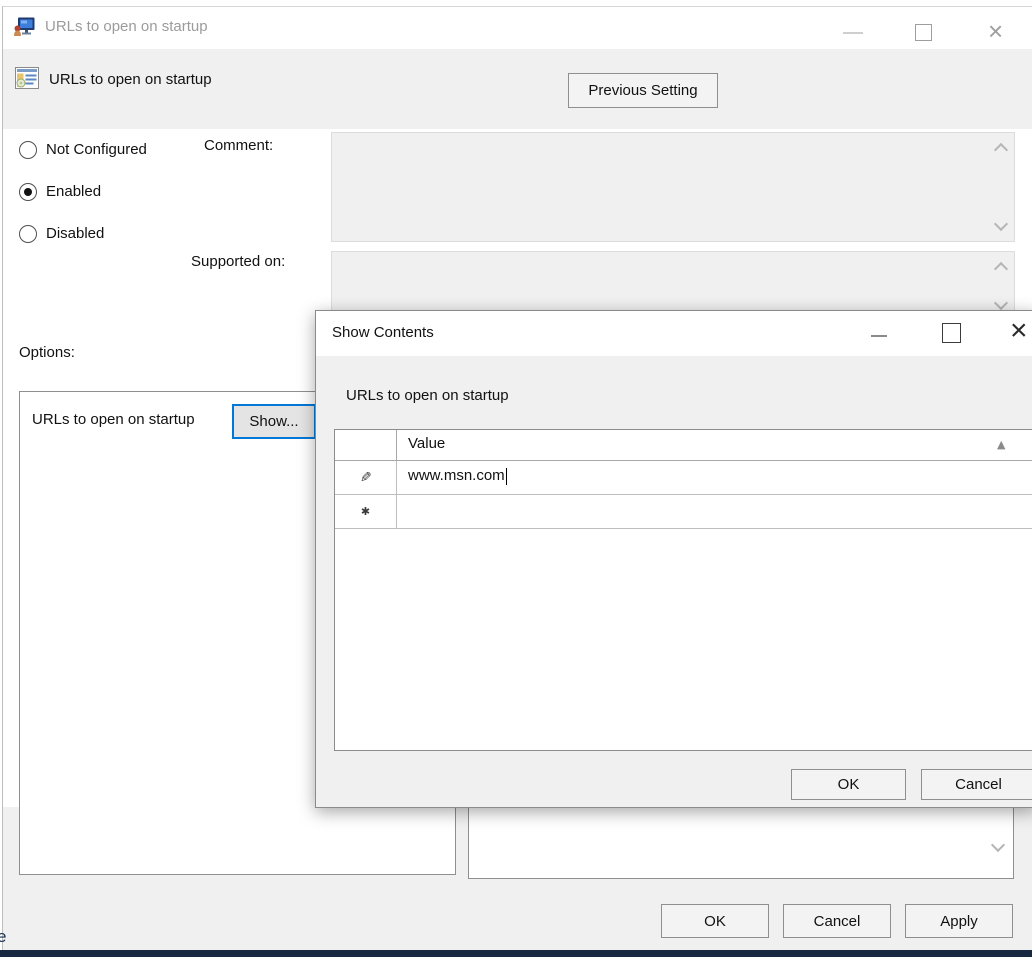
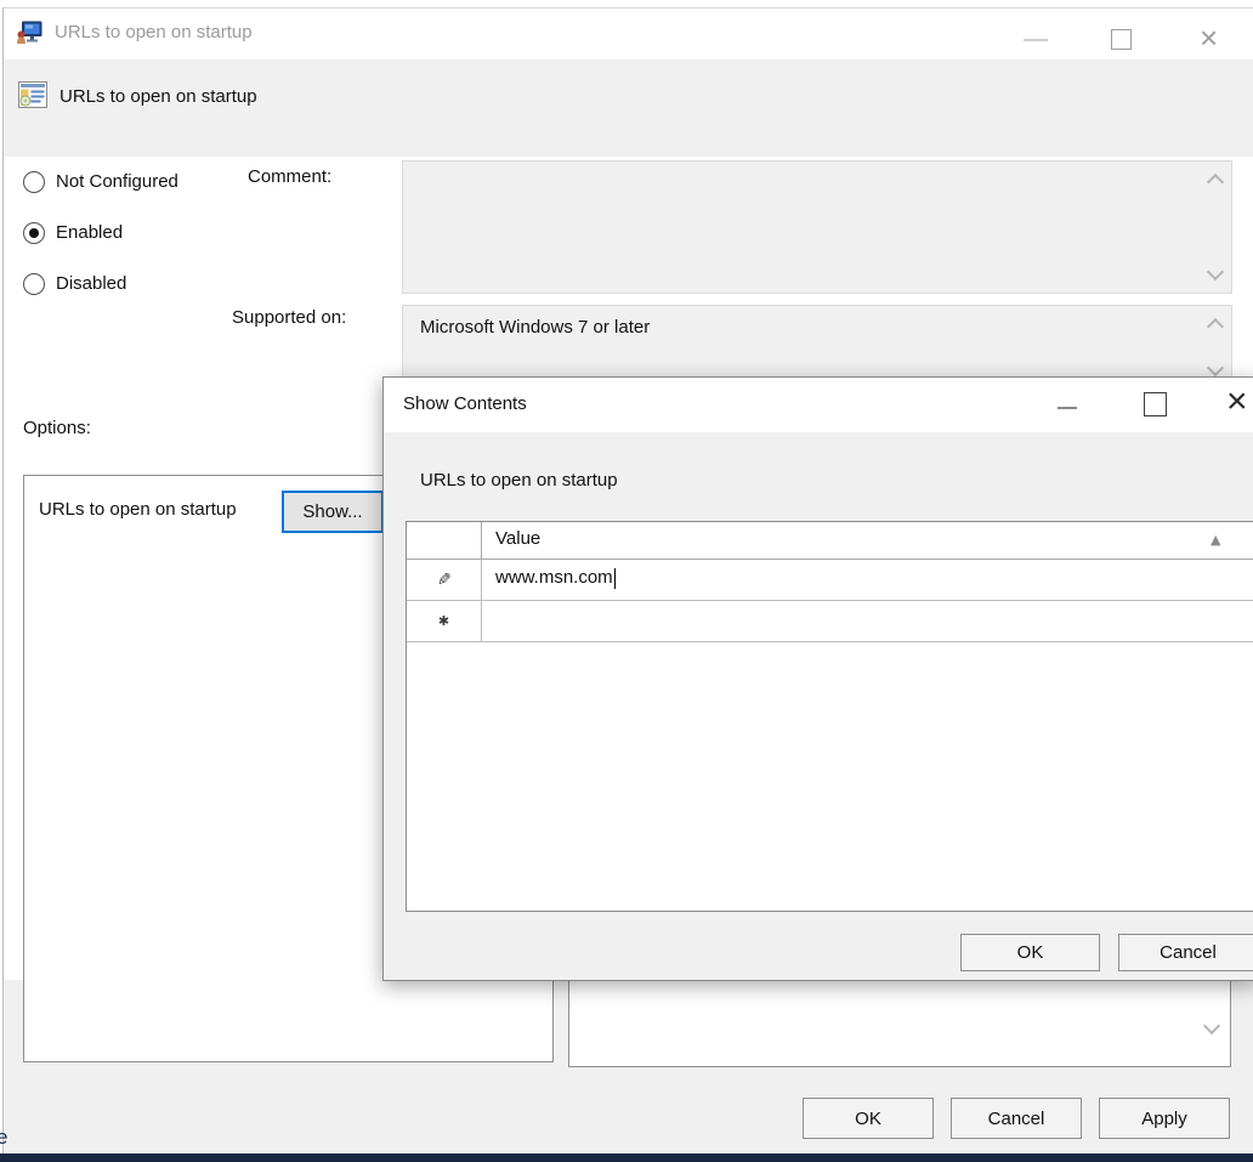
  URLs to open on startup
  ×
  URLs to open on startup
- Previous Setting
  Not Configured
  Enabled
  Disabled
  Comment:
  Supported on:
+ Microsoft Windows 7 or later
  Options:
  URLs to open on startup
  Show...
  OK
  Cancel
  Apply
  Show Contents
  ×
  URLs to open on startup
  Value
  ▲
  www.msn.com
  ✱
  OK
  Cancel
  e
